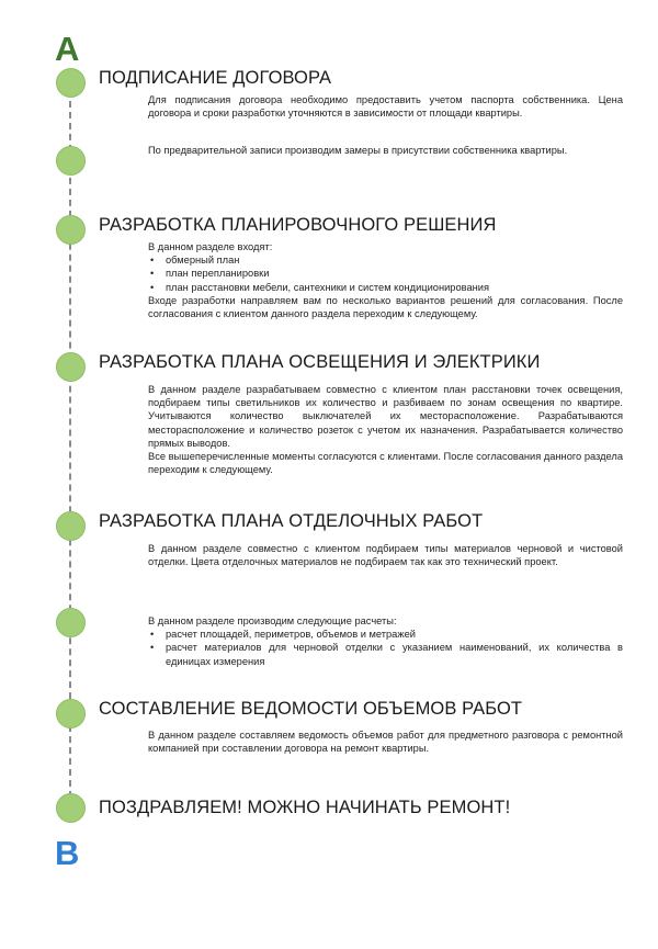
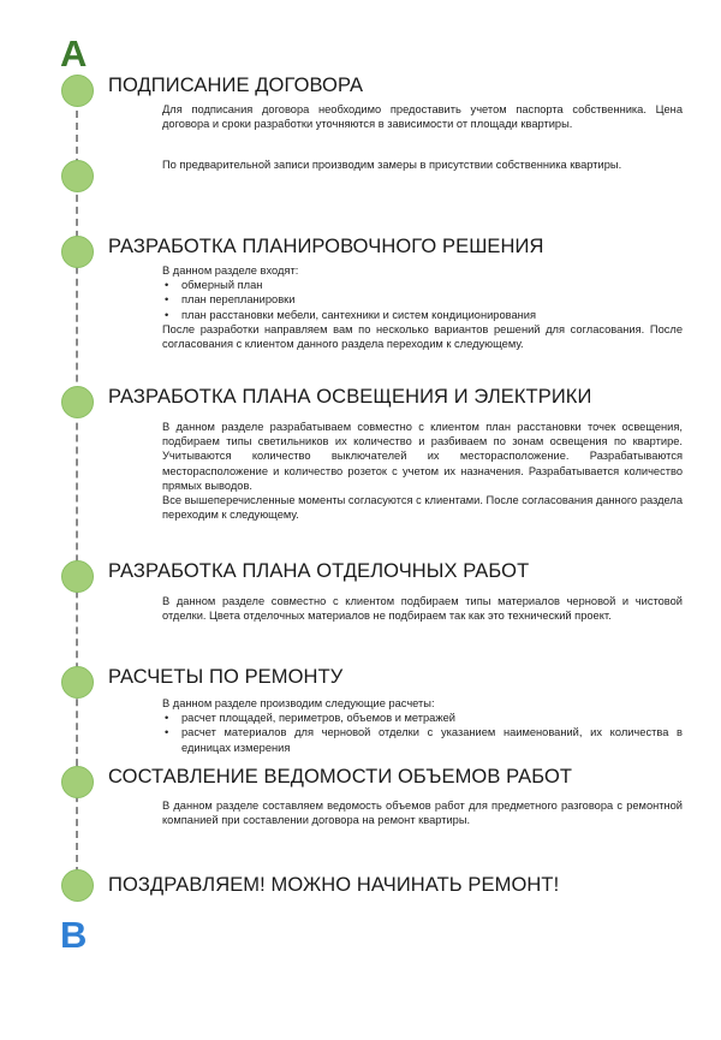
  A
  B
  ПОДПИСАНИЕ ДОГОВОРА
  Для подписания договора необходимо предоставить учетом паспорта собственника. Цена договора и сроки разработки уточняются в зависимости от площади квартиры.
  По предварительной записи производим замеры в присутствии собственника квартиры.
  РАЗРАБОТКА ПЛАНИРОВОЧНОГО РЕШЕНИЯ
  В данном разделе входят:
  •
  обмерный план
  •
  план перепланировки
  •
  план расстановки мебели, сантехники и систем кондиционирования
- Входе разработки направляем вам по несколько вариантов решений для согласования. После согласования с клиентом данного раздела переходим к следующему.
+ После разработки направляем вам по несколько вариантов решений для согласования. После согласования с клиентом данного раздела переходим к следующему.
  РАЗРАБОТКА ПЛАНА ОСВЕЩЕНИЯ И ЭЛЕКТРИКИ
  В данном разделе разрабатываем совместно с клиентом план расстановки точек освещения, подбираем типы светильников их количество и разбиваем по зонам освещения по квартире. Учитываются количество выключателей их месторасположение. Разрабатываются месторасположение и количество розеток с учетом их назначения. Разрабатывается количество прямых выводов.
  Все вышеперечисленные моменты согласуются с клиентами. После согласования данного раздела переходим к следующему.
  РАЗРАБОТКА ПЛАНА ОТДЕЛОЧНЫХ РАБОТ
  В данном разделе совместно с клиентом подбираем типы материалов черновой и чистовой отделки. Цвета отделочных материалов не подбираем так как это технический проект.
+ РАСЧЕТЫ ПО РЕМОНТУ
  В данном разделе производим следующие расчеты:
  •
  расчет площадей, периметров, объемов и метражей
  •
  расчет материалов для черновой отделки с указанием наименований, их количества в единицах измерения
  СОСТАВЛЕНИЕ ВЕДОМОСТИ ОБЪЕМОВ РАБОТ
  В данном разделе составляем ведомость объемов работ для предметного разговора с ремонтной компанией при составлении договора на ремонт квартиры.
  ПОЗДРАВЛЯЕМ! МОЖНО НАЧИНАТЬ РЕМОНТ!
